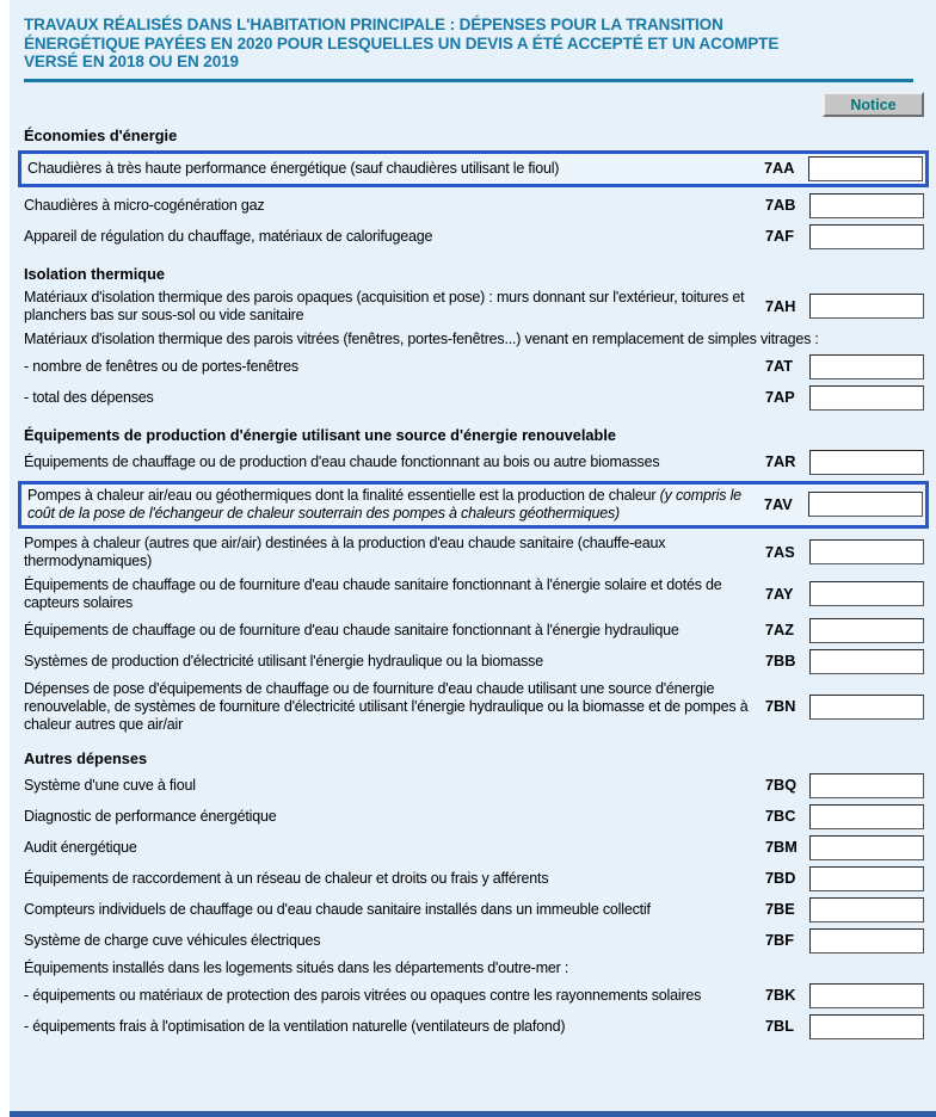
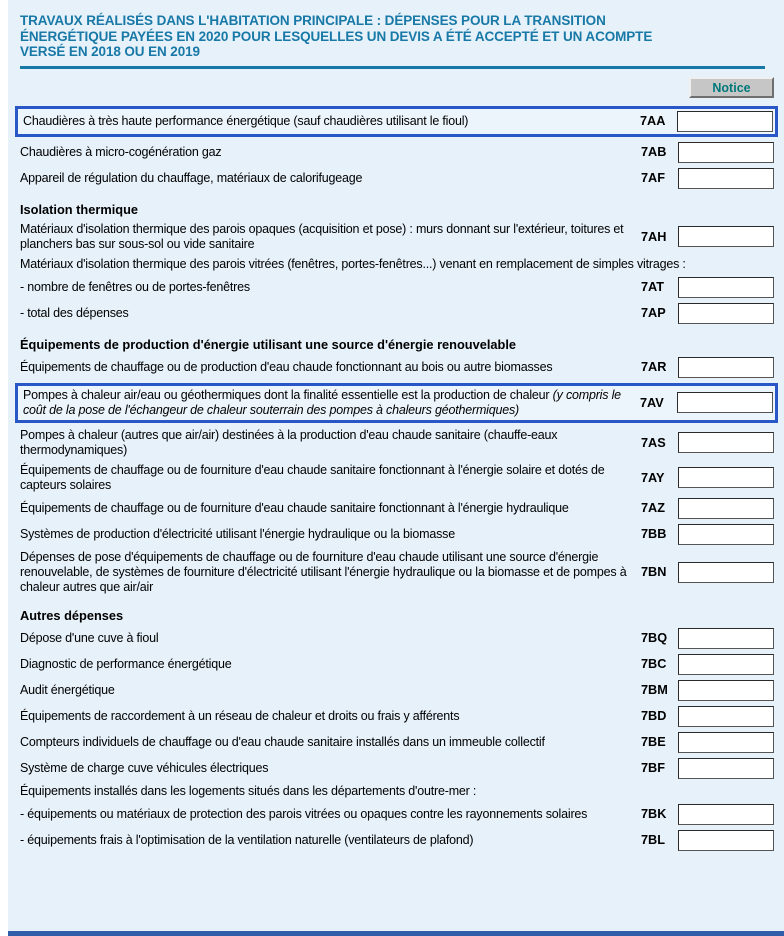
  TRAVAUX RÉALISÉS DANS L'HABITATION PRINCIPALE : DÉPENSES POUR LA TRANSITION ÉNERGÉTIQUE PAYÉES EN 2020 POUR LESQUELLES UN DEVIS A ÉTÉ ACCEPTÉ ET UN ACOMPTE VERSÉ EN 2018 OU EN 2019
  Notice
- Économies d'énergie
  Chaudières à très haute performance énergétique (sauf chaudières utilisant le fioul)
  7AA
  Chaudières à micro-cogénération gaz
  7AB
  Appareil de régulation du chauffage, matériaux de calorifugeage
  7AF
  Isolation thermique
  Matériaux d'isolation thermique des parois opaques (acquisition et pose) : murs donnant sur l'extérieur, toitures et planchers bas sur sous-sol ou vide sanitaire
  7AH
  Matériaux d'isolation thermique des parois vitrées (fenêtres, portes-fenêtres...) venant en remplacement de simples vitrages :
  - nombre de fenêtres ou de portes-fenêtres
  7AT
  - total des dépenses
  7AP
  Équipements de production d'énergie utilisant une source d'énergie renouvelable
  Équipements de chauffage ou de production d'eau chaude fonctionnant au bois ou autre biomasses
  7AR
  Pompes à chaleur air/eau ou géothermiques dont la finalité essentielle est la production de chaleur (y compris le coût de la pose de l'échangeur de chaleur souterrain des pompes à chaleurs géothermiques)
  7AV
  Pompes à chaleur (autres que air/air) destinées à la production d'eau chaude sanitaire (chauffe-eaux thermodynamiques)
  7AS
  Équipements de chauffage ou de fourniture d'eau chaude sanitaire fonctionnant à l'énergie solaire et dotés de capteurs solaires
  7AY
  Équipements de chauffage ou de fourniture d'eau chaude sanitaire fonctionnant à l'énergie hydraulique
  7AZ
  Systèmes de production d'électricité utilisant l'énergie hydraulique ou la biomasse
  7BB
  Dépenses de pose d'équipements de chauffage ou de fourniture d'eau chaude utilisant une source d'énergie renouvelable, de systèmes de fourniture d'électricité utilisant l'énergie hydraulique ou la biomasse et de pompes à chaleur autres que air/air
  7BN
  Autres dépenses
- Système d'une cuve à fioul
+ Dépose d'une cuve à fioul
  7BQ
  Diagnostic de performance énergétique
  7BC
  Audit énergétique
  7BM
  Équipements de raccordement à un réseau de chaleur et droits ou frais y afférents
  7BD
  Compteurs individuels de chauffage ou d'eau chaude sanitaire installés dans un immeuble collectif
  7BE
  Système de charge cuve véhicules électriques
  7BF
  Équipements installés dans les logements situés dans les départements d'outre-mer :
  - équipements ou matériaux de protection des parois vitrées ou opaques contre les rayonnements solaires
  7BK
  - équipements frais à l'optimisation de la ventilation naturelle (ventilateurs de plafond)
  7BL
